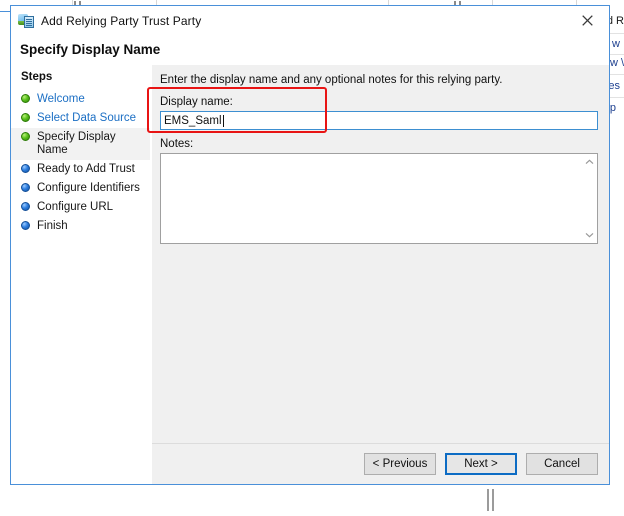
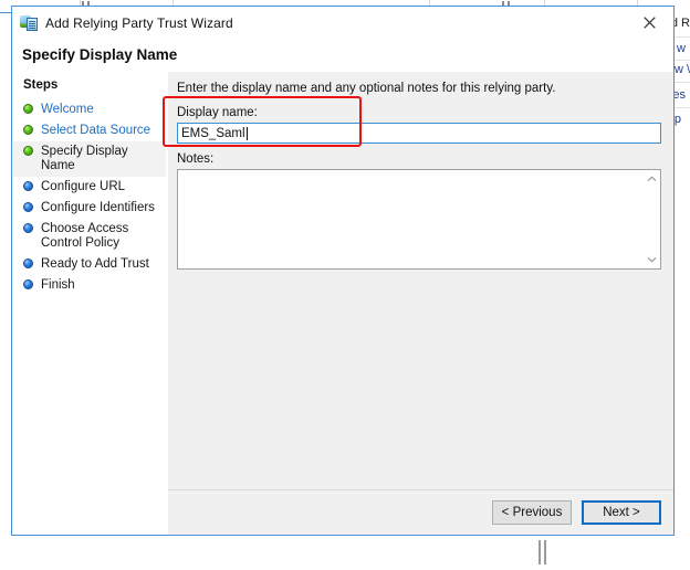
  w
  w \
  p
- Add Relying Party Trust Party
+ Add Relying Party Trust Wizard
  Specify Display Name
  Steps
  Welcome
  Select Data Source
  Specify Display Name
- Ready to Add Trust
+ Configure URL
  Configure Identifiers
+ Choose Access Control Policy
- Configure URL
+ Ready to Add Trust
  Finish
  Enter the display name and any optional notes for this relying party.
  Display name:
  EMS_Saml
  Notes:
  < Previous
  Next >
- Cancel
